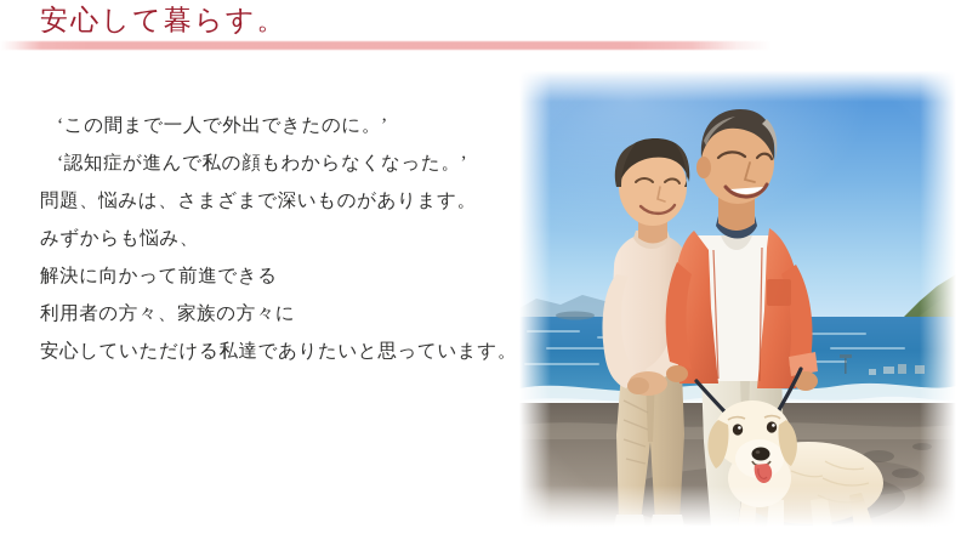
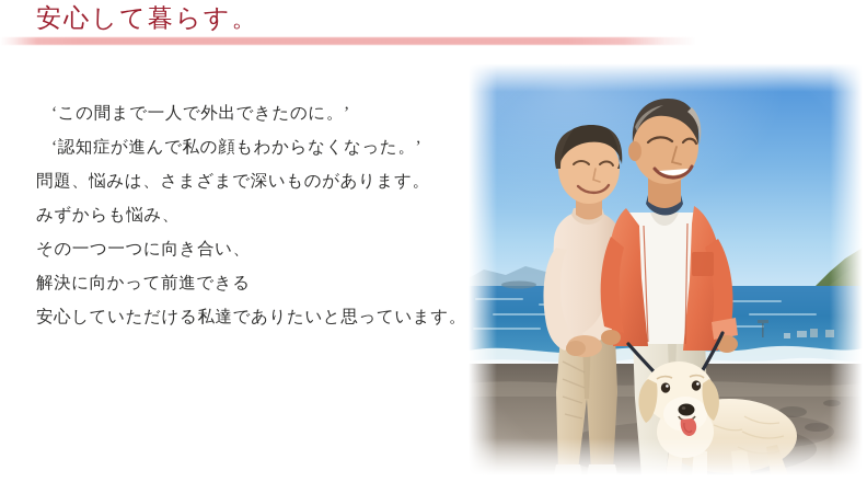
  安心して暮らす。
  ʻこの間まで一人で外出できたのに。ʼ
  ʻ認知症が進んで私の顔もわからなくなった。ʼ
  問題、悩みは、さまざまで深いものがあります。
  みずからも悩み、
+ その一つ一つに向き合い、
  解決に向かって前進できる
- 利用者の方々、家族の方々に
  安心していただける私達でありたいと思っています。
